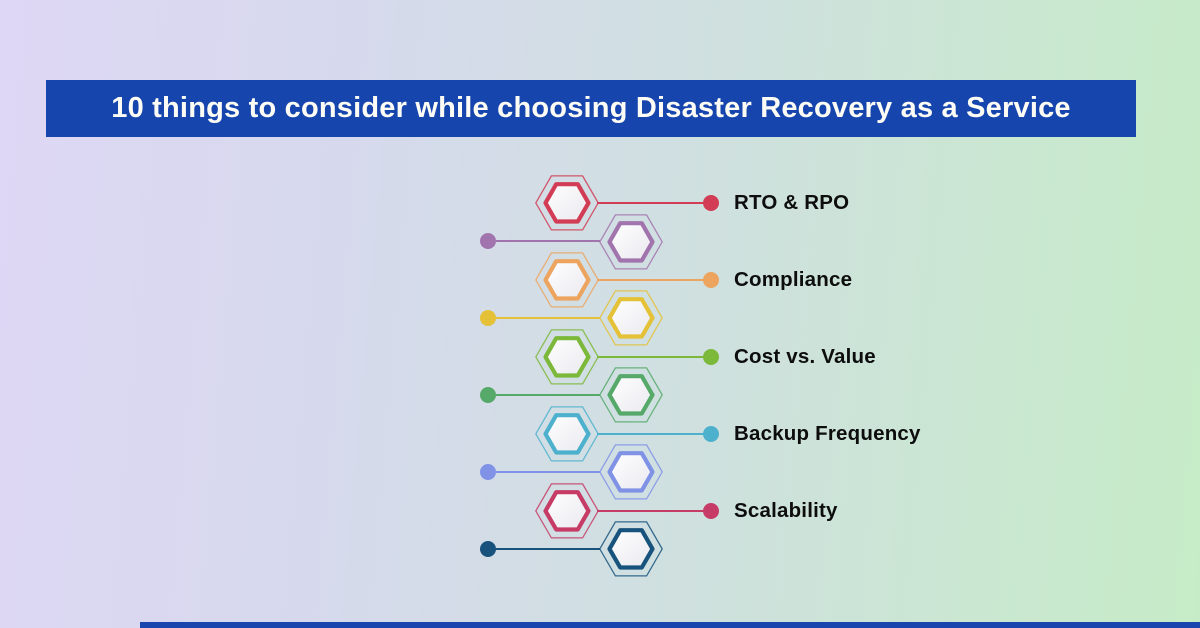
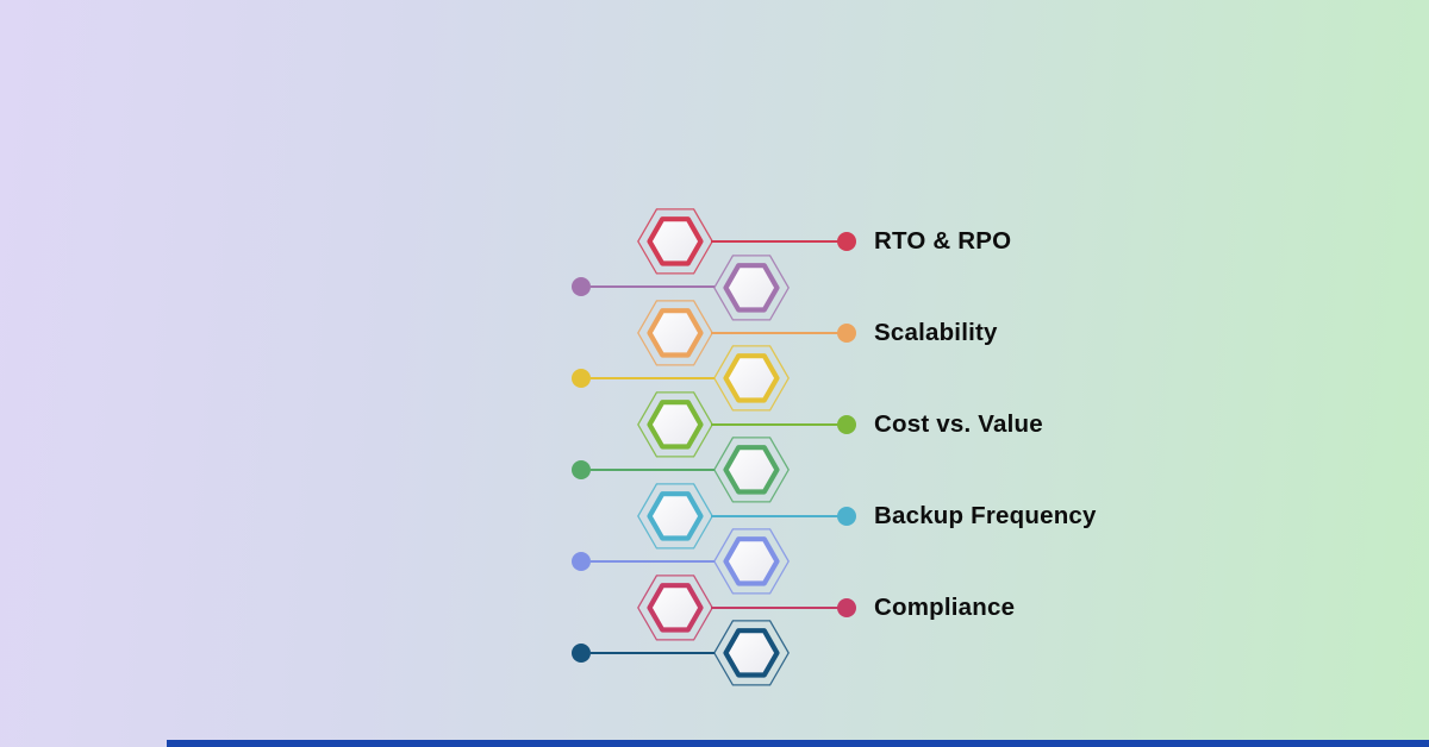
- 10 things to consider while choosing Disaster Recovery as a Service
  RTO & RPO
- Compliance
+ Scalability
  Cost vs. Value
  Backup Frequency
- Scalability
+ Compliance
